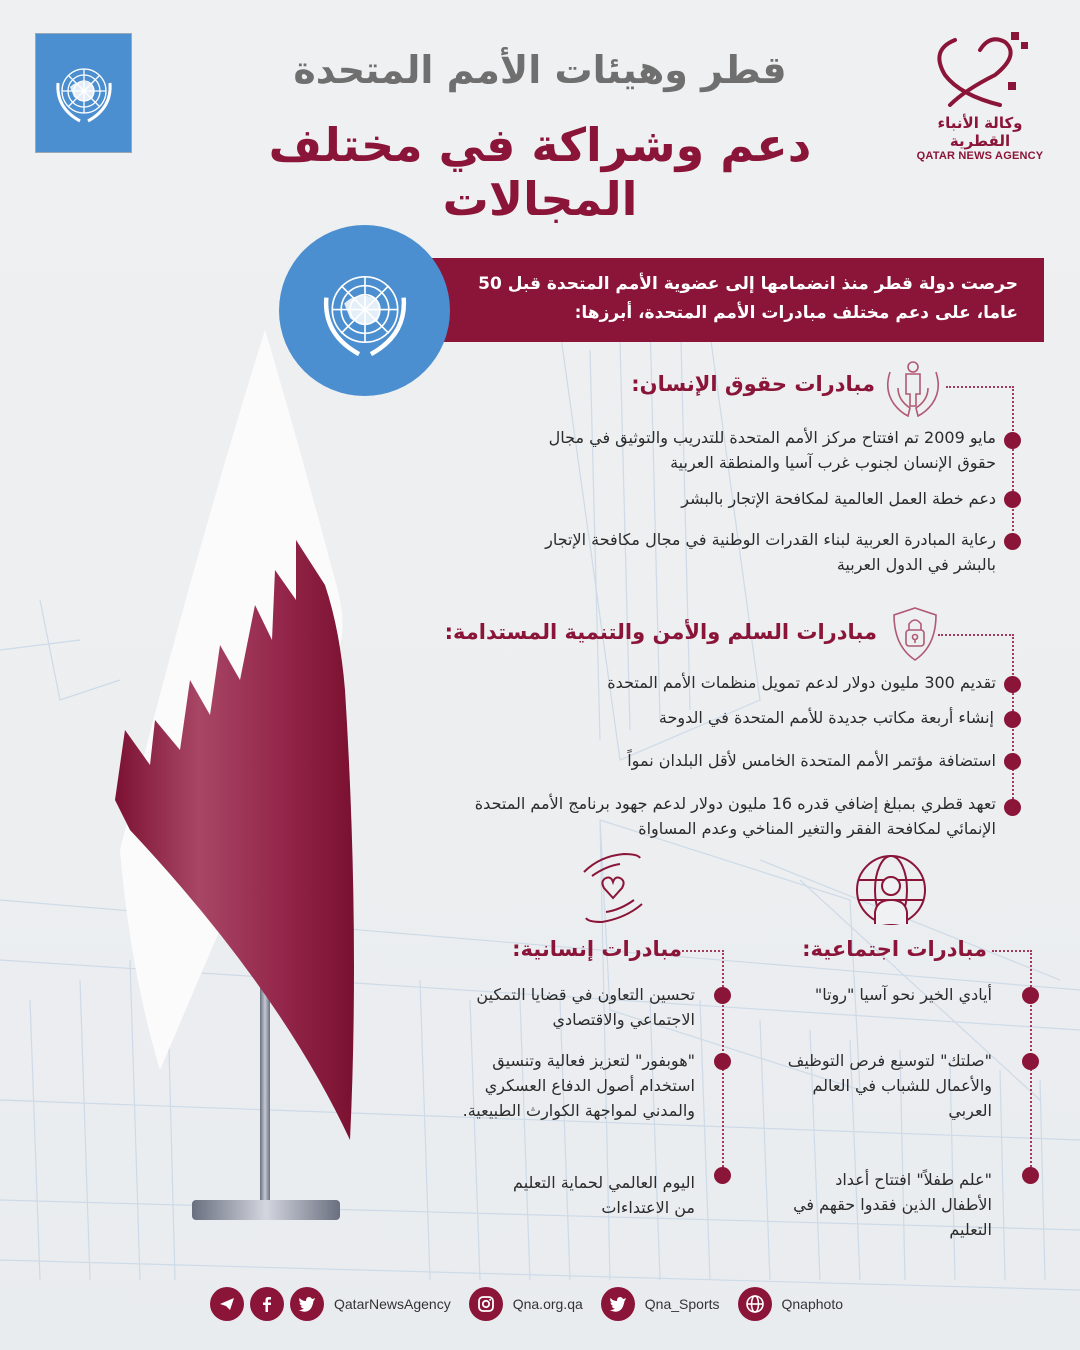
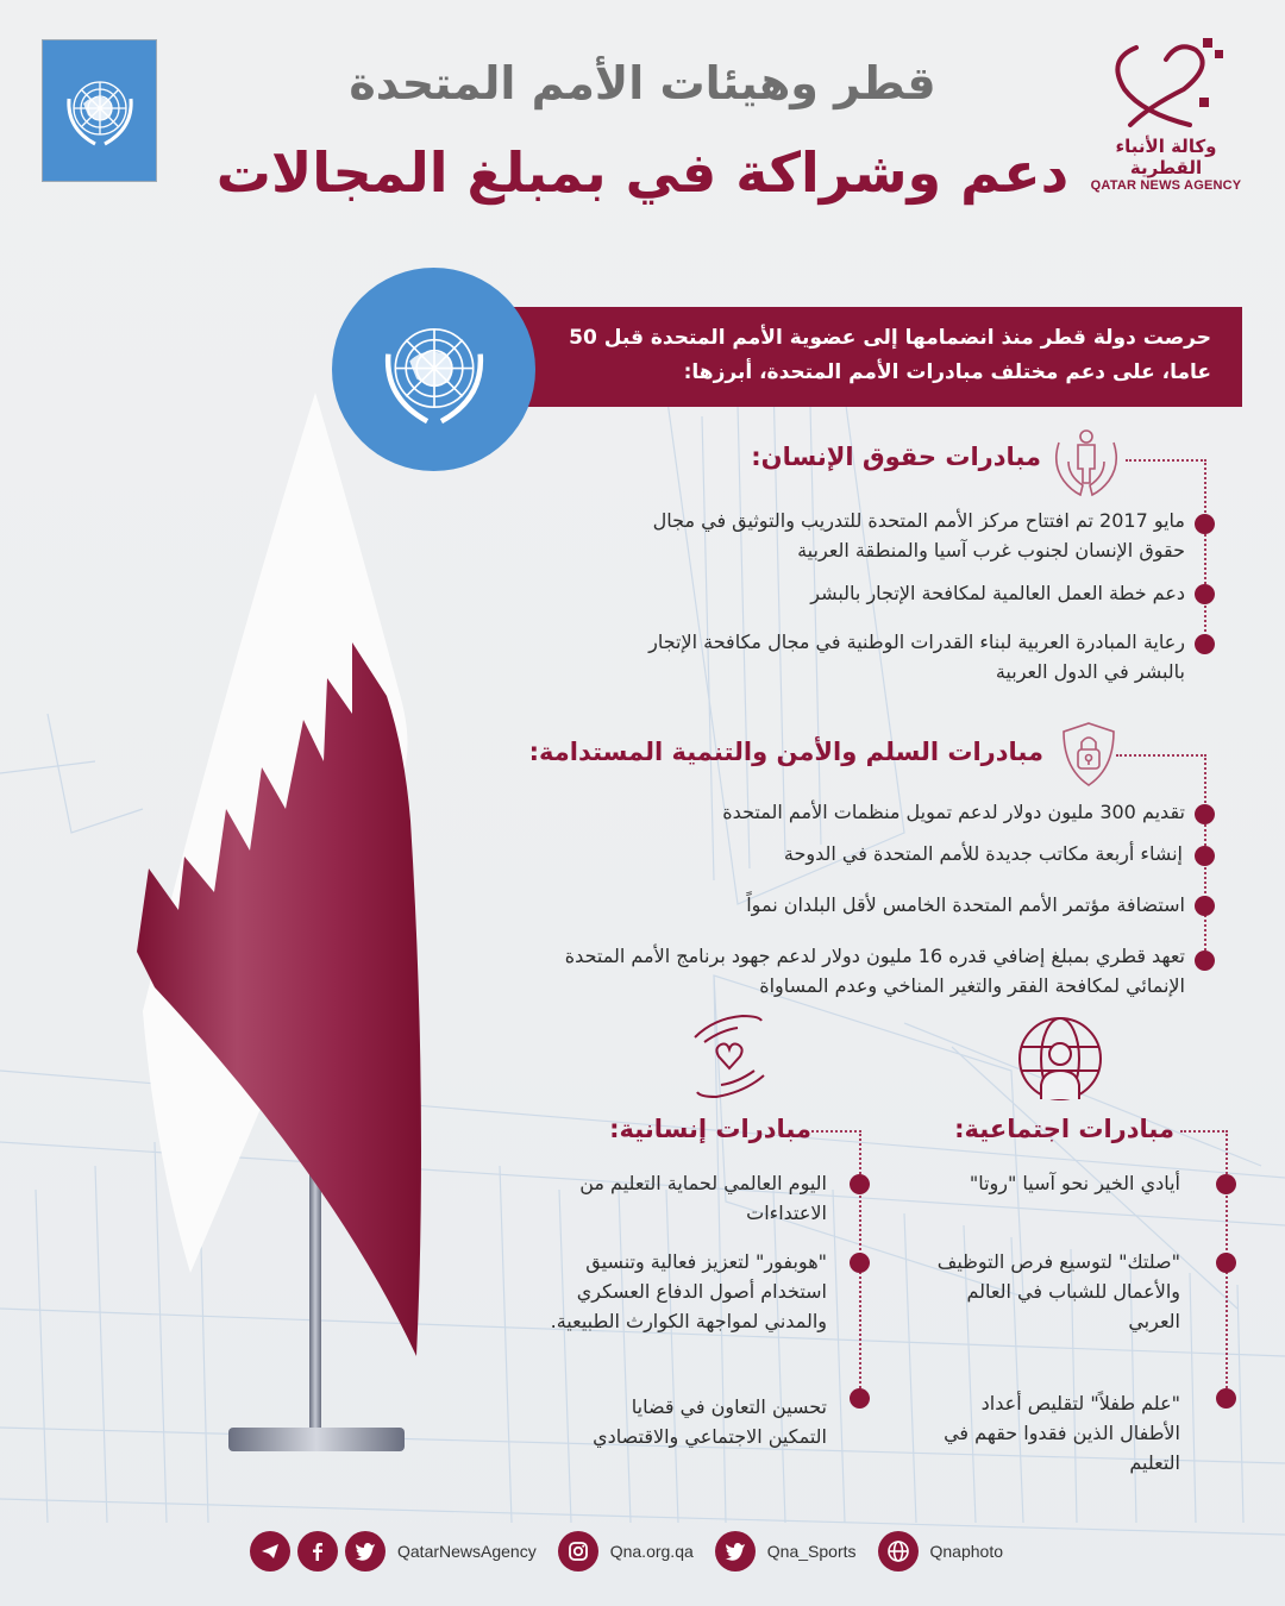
  قطر وهيئات الأمم المتحدة
- دعم وشراكة في مختلف المجالات
+ دعم وشراكة في بمبلغ المجالات
  وكالة الأنباء القطرية
  QATAR NEWS AGENCY
  حرصت دولة قطر منذ انضمامها إلى عضوية الأمم المتحدة قبل 50 عاما، على دعم مختلف مبادرات الأمم المتحدة، أبرزها:
  مبادرات حقوق الإنسان:
- مايو 2009 تم افتتاح مركز الأمم المتحدة للتدريب والتوثيق في مجال حقوق الإنسان لجنوب غرب آسيا والمنطقة العربية
+ مايو 2017 تم افتتاح مركز الأمم المتحدة للتدريب والتوثيق في مجال حقوق الإنسان لجنوب غرب آسيا والمنطقة العربية
  دعم خطة العمل العالمية لمكافحة الإتجار بالبشر
  رعاية المبادرة العربية لبناء القدرات الوطنية في مجال مكافحة الإتجار بالبشر في الدول العربية
  مبادرات السلم والأمن والتنمية المستدامة:
  تقديم 300 مليون دولار لدعم تمويل منظمات الأمم المتحدة
  إنشاء أربعة مكاتب جديدة للأمم المتحدة في الدوحة
  استضافة مؤتمر الأمم المتحدة الخامس لأقل البلدان نمواً
  تعهد قطري بمبلغ إضافي قدره 16 مليون دولار لدعم جهود برنامج الأمم المتحدة الإنمائي لمكافحة الفقر والتغير المناخي وعدم المساواة
  مبادرات اجتماعية:
  أيادي الخير نحو آسيا "روتا"
  "صلتك" لتوسيع فرص التوظيف والأعمال للشباب في العالم العربي
- "علم طفلاً" افتتاح أعداد الأطفال الذين فقدوا حقهم في التعليم
+ "علم طفلاً" لتقليص أعداد الأطفال الذين فقدوا حقهم في التعليم
  مبادرات إنسانية:
- تحسين التعاون في قضايا التمكين الاجتماعي والاقتصادي
+ اليوم العالمي لحماية التعليم من الاعتداءات
  "هوبفور" لتعزيز فعالية وتنسيق استخدام أصول الدفاع العسكري والمدني لمواجهة الكوارث الطبيعية.
- اليوم العالمي لحماية التعليم من الاعتداءات
+ تحسين التعاون في قضايا التمكين الاجتماعي والاقتصادي
  QatarNewsAgency
  Qna.org.qa
  Qna_Sports
  Qnaphoto
